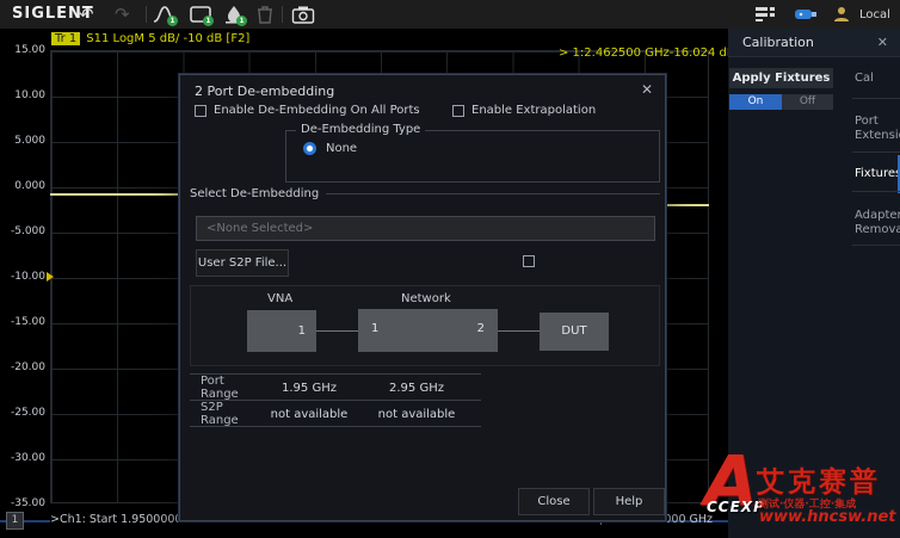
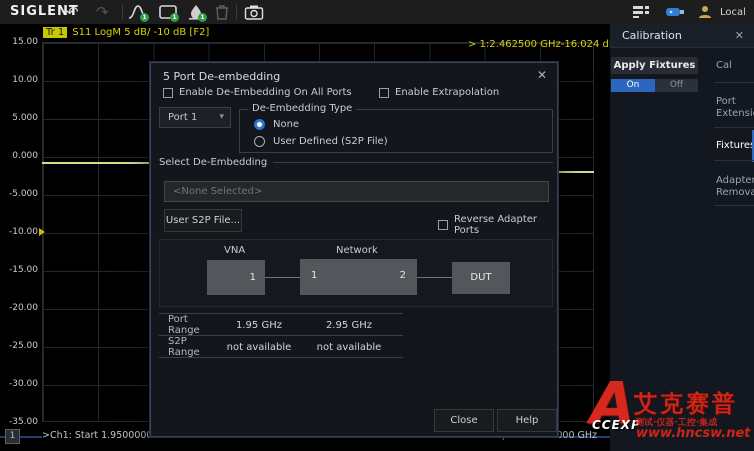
  SIGLENT
  ↶
  ↷
  Local
  Tr 1 S11 LogM 5 dB/ -10 dB [F2]
  > 1:
  2.462500 GHz
  -16.024 d
  15.00
  10.00
  5.000
  0.000
  -5.000
  -10.00
  -15.00
  -20.00
  -25.00
  -30.00
  -35.00
  1
  >Ch1: Start 1.950000
  Calibration
  ✕
  Apply Fixtures
  On
  Off
  Cal
  Port Extensi
  Fixture
  Adapte Remova
- 2 Port De-embedding
+ 5 Port De-embedding
  ✕
  Enable De-Embedding On All Ports
  Enable Extrapolation
+ Port 1
+ ▾
  De-Embedding Type
  None
+ User Defined (S2P File)
  Select De-Embedding
  <None Selected>
  User S2P File...
+ Reverse Adapter Ports
  VNA
  Network
  1
  1
  2
  DUT
  Port Range
  1.95 GHz
  2.95 GHz
  S2P Range
  not available
  not available
  Close
  Help
  A
  CCEXP
  艾克赛普
  测试·仪器·工控·集成
  www.hncsw.net
